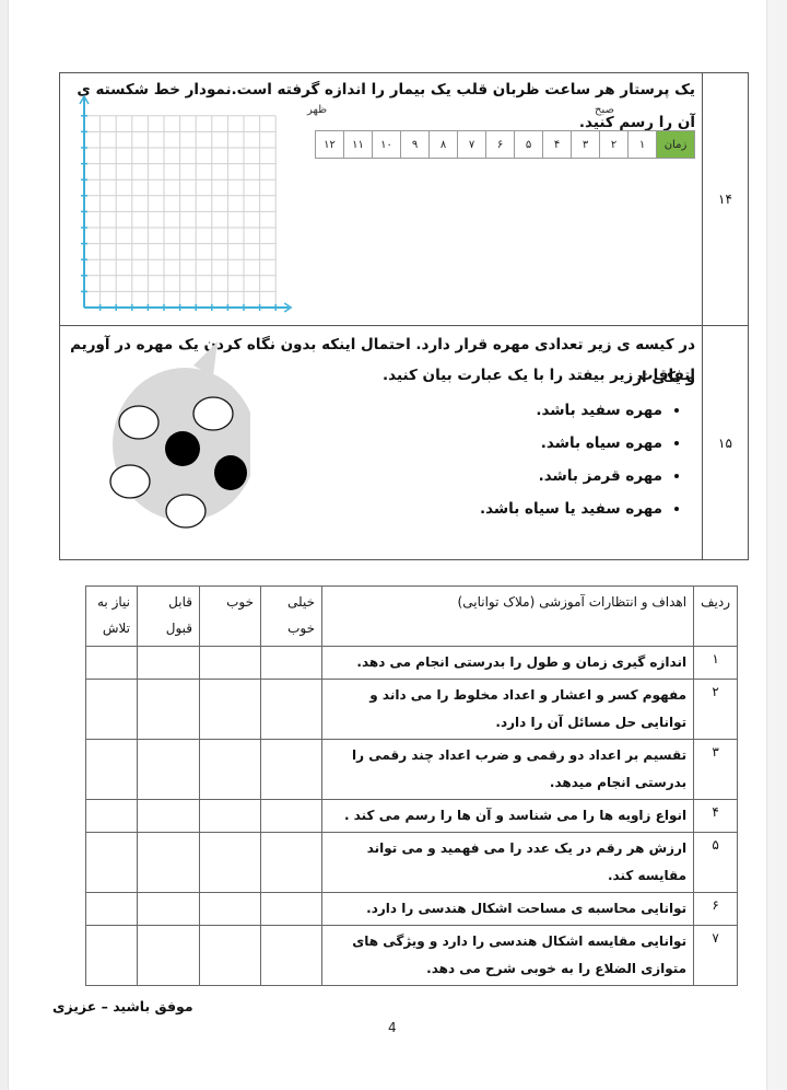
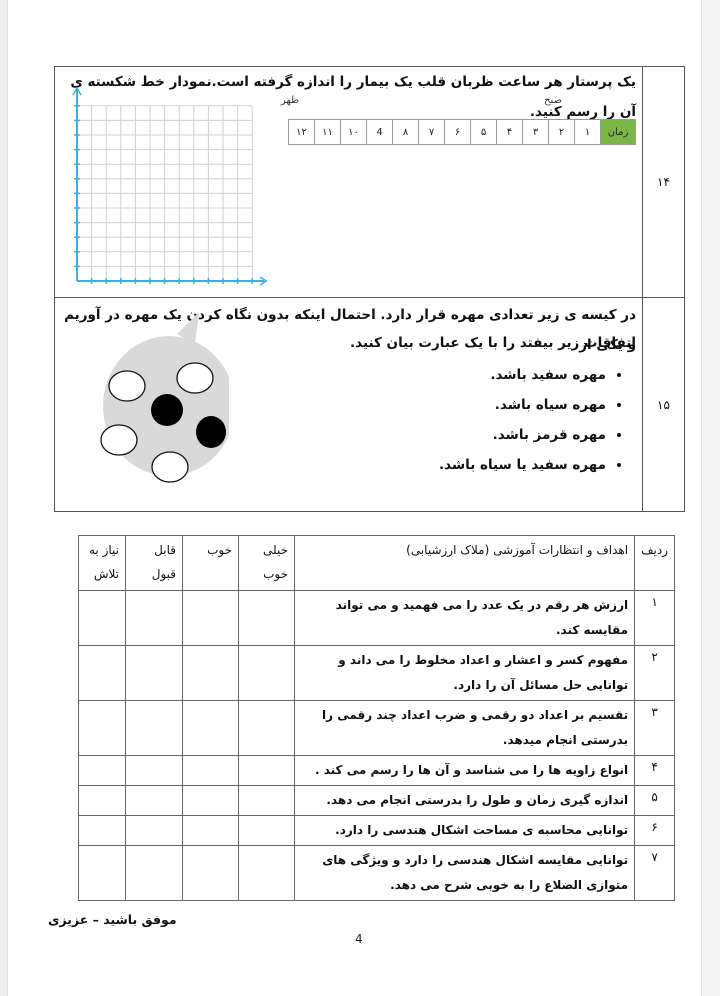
  ۱۴
  یک پرستار هر ساعت ظربان قلب یک بیمار را اندازه گرفته است.نمودار خط شکسته ی آن را رسم کنید.
  صبح
  ظهر
- زمان	۱	۲	۳	۴	۵	۶	۷	۸	۹	۱۰	۱۱	۱۲
+ زمان	۱	۲	۳	۴	۵	۶	۷	۸	4	۱۰	۱۱	۱۲
  ۱۵
  در کیسه ی زیر تعدادی مهره قرار دارد. احتمال اینکه بدون نگاه کردن یک مهره در آوریم و یکی از
  اتفاقات زیر بیفتد را با یک عبارت بیان کنید.
  مهره سفید باشد.
  مهره سیاه باشد.
  مهره قرمز باشد.
  مهره سفید یا سیاه باشد.
- ردیف	اهداف و انتظارات آموزشی (ملاک توانایی)	خیلی خوب	خوب	قابل قبول	نیاز به تلاش
+ ردیف	اهداف و انتظارات آموزشی (ملاک ارزشیابی)	خیلی خوب	خوب	قابل قبول	نیاز به تلاش
- ۱	اندازه گیری زمان و طول را بدرستی انجام می دهد.
+ ۱	ارزش هر رقم در یک عدد را می فهمید و می تواند مقایسه کند.
  ۲	مفهوم کسر و اعشار و اعداد مخلوط را می داند و توانایی حل مسائل آن را دارد.
  ۳	تقسیم بر اعداد دو رقمی و ضرب اعداد چند رقمی را بدرستی انجام میدهد.
  ۴	انواع زاویه ها را می شناسد و آن ها را رسم می کند .
- ۵	ارزش هر رقم در یک عدد را می فهمید و می تواند مقایسه کند.
+ ۵	اندازه گیری زمان و طول را بدرستی انجام می دهد.
  ۶	توانایی محاسبه ی مساحت اشکال هندسی را دارد.
  ۷	توانایی مقایسه اشکال هندسی را دارد و ویژگی های متوازی الضلاع را به خوبی شرح می دهد.
  موفق باشید – عزیزی
  4
